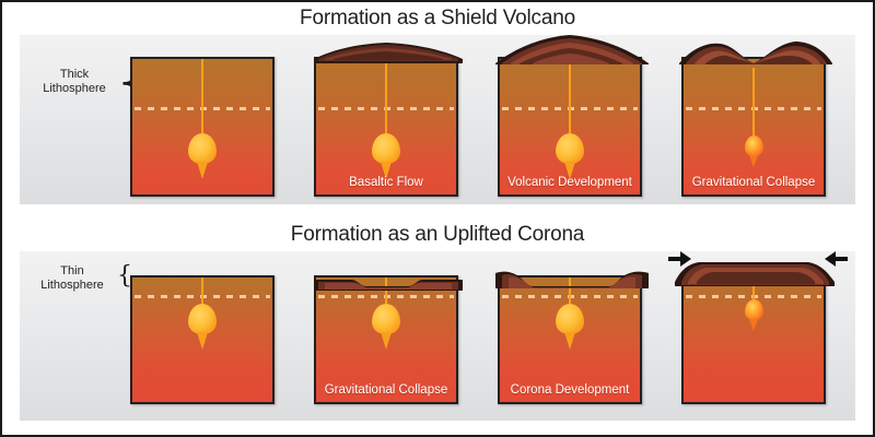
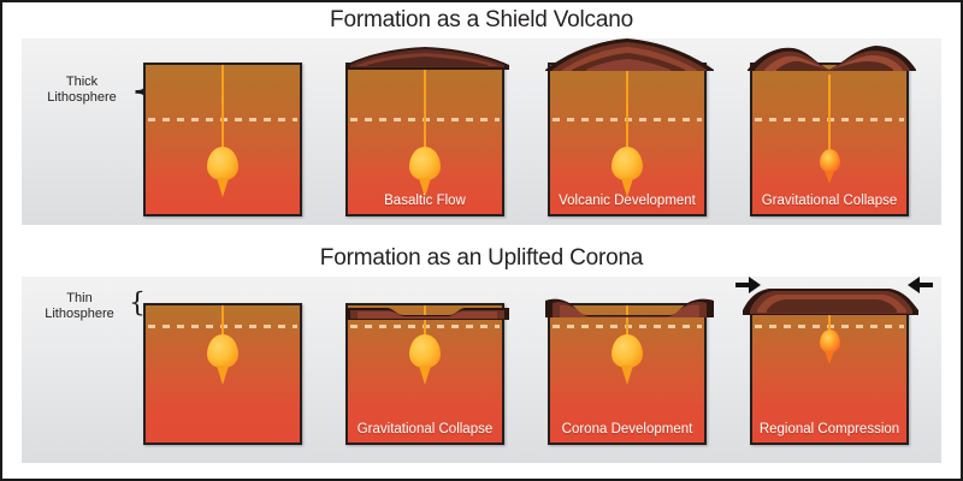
  Formation as a Shield Volcano
  Thick
  Lithosphere
  Basaltic Flow
  Volcanic Development
  Gravitational Collapse
  Formation as an Uplifted Corona
  Thin
  Lithosphere
  {
  Gravitational Collapse
  Corona Development
+ Regional Compression
